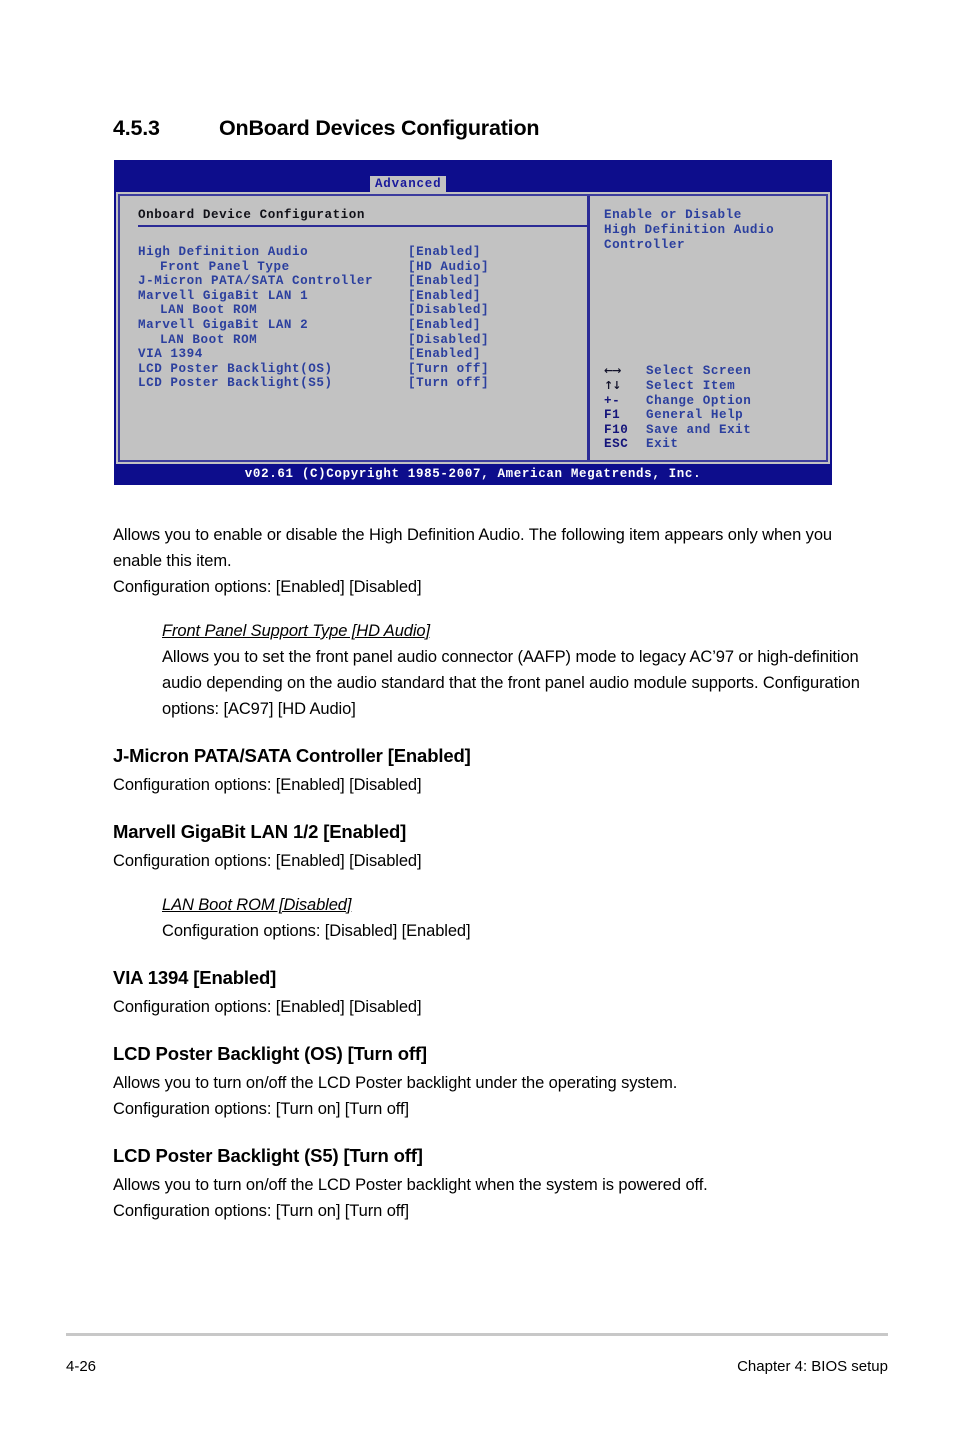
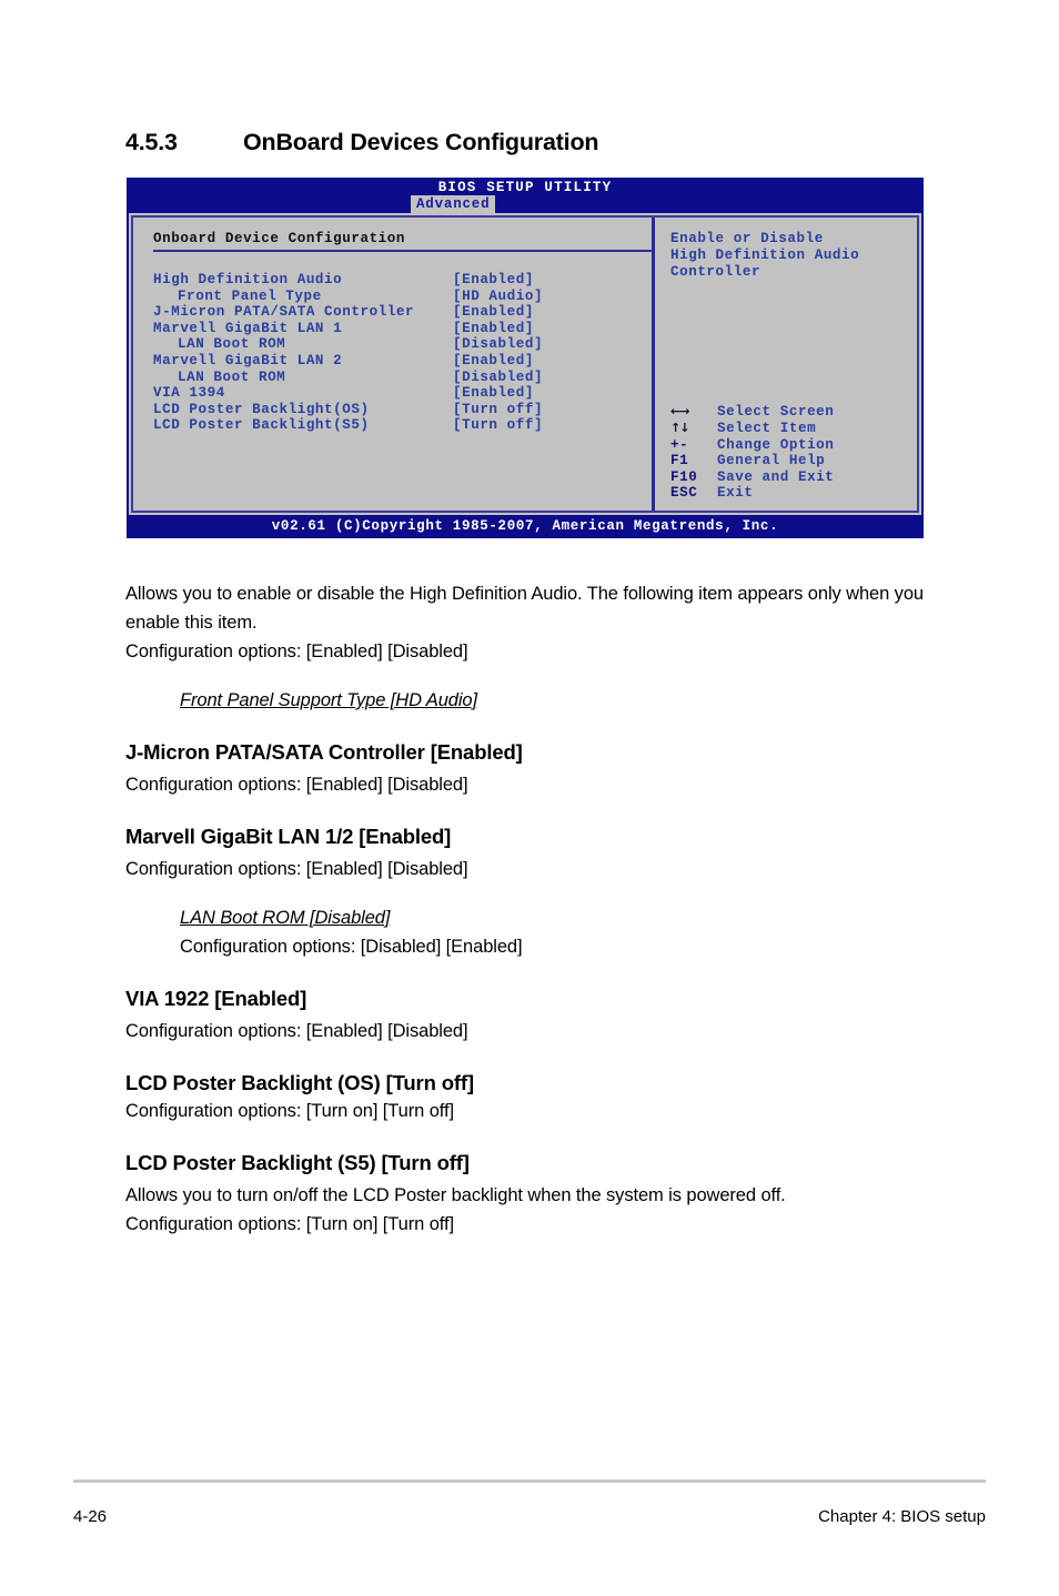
  4.5.3 OnBoard Devices Configuration
+ BIOS SETUP UTILITY
  Advanced
  Onboard Device Configuration
  High Definition Audio
  [Enabled]
  Front Panel Type
  [HD Audio]
  J-Micron PATA/SATA Controller
  [Enabled]
  Marvell GigaBit LAN 1
  [Enabled]
  LAN Boot ROM
  [Disabled]
  Marvell GigaBit LAN 2
  [Enabled]
  LAN Boot ROM
  [Disabled]
  VIA 1394
  [Enabled]
  LCD Poster Backlight(OS)
  [Turn off]
  LCD Poster Backlight(S5)
  [Turn off]
  Enable or Disable
  High Definition Audio
  Controller
  ←→
  Select Screen
  ↑↓
  Select Item
  +-
  Change Option
  F1
  General Help
  F10
  Save and Exit
  ESC
  Exit
  v02.61 (C)Copyright 1985-2007, American Megatrends, Inc.
  Allows you to enable or disable the High Definition Audio. The following item appears only when you enable this item.
  Configuration options: [Enabled] [Disabled]
  Front Panel Support Type [HD Audio]
- Allows you to set the front panel audio connector (AAFP) mode to legacy AC’97 or high-definition audio depending on the audio standard that the front panel audio module supports. Configuration options: [AC97] [HD Audio]
  J-Micron PATA/SATA Controller [Enabled]
  Configuration options: [Enabled] [Disabled]
  Marvell GigaBit LAN 1/2 [Enabled]
  Configuration options: [Enabled] [Disabled]
  LAN Boot ROM [Disabled]
  Configuration options: [Disabled] [Enabled]
- VIA 1394 [Enabled]
+ VIA 1922 [Enabled]
  Configuration options: [Enabled] [Disabled]
  LCD Poster Backlight (OS) [Turn off]
- Allows you to turn on/off the LCD Poster backlight under the operating system.
  Configuration options: [Turn on] [Turn off]
  LCD Poster Backlight (S5) [Turn off]
  Allows you to turn on/off the LCD Poster backlight when the system is powered off.
  Configuration options: [Turn on] [Turn off]
  4-26
  Chapter 4: BIOS setup
